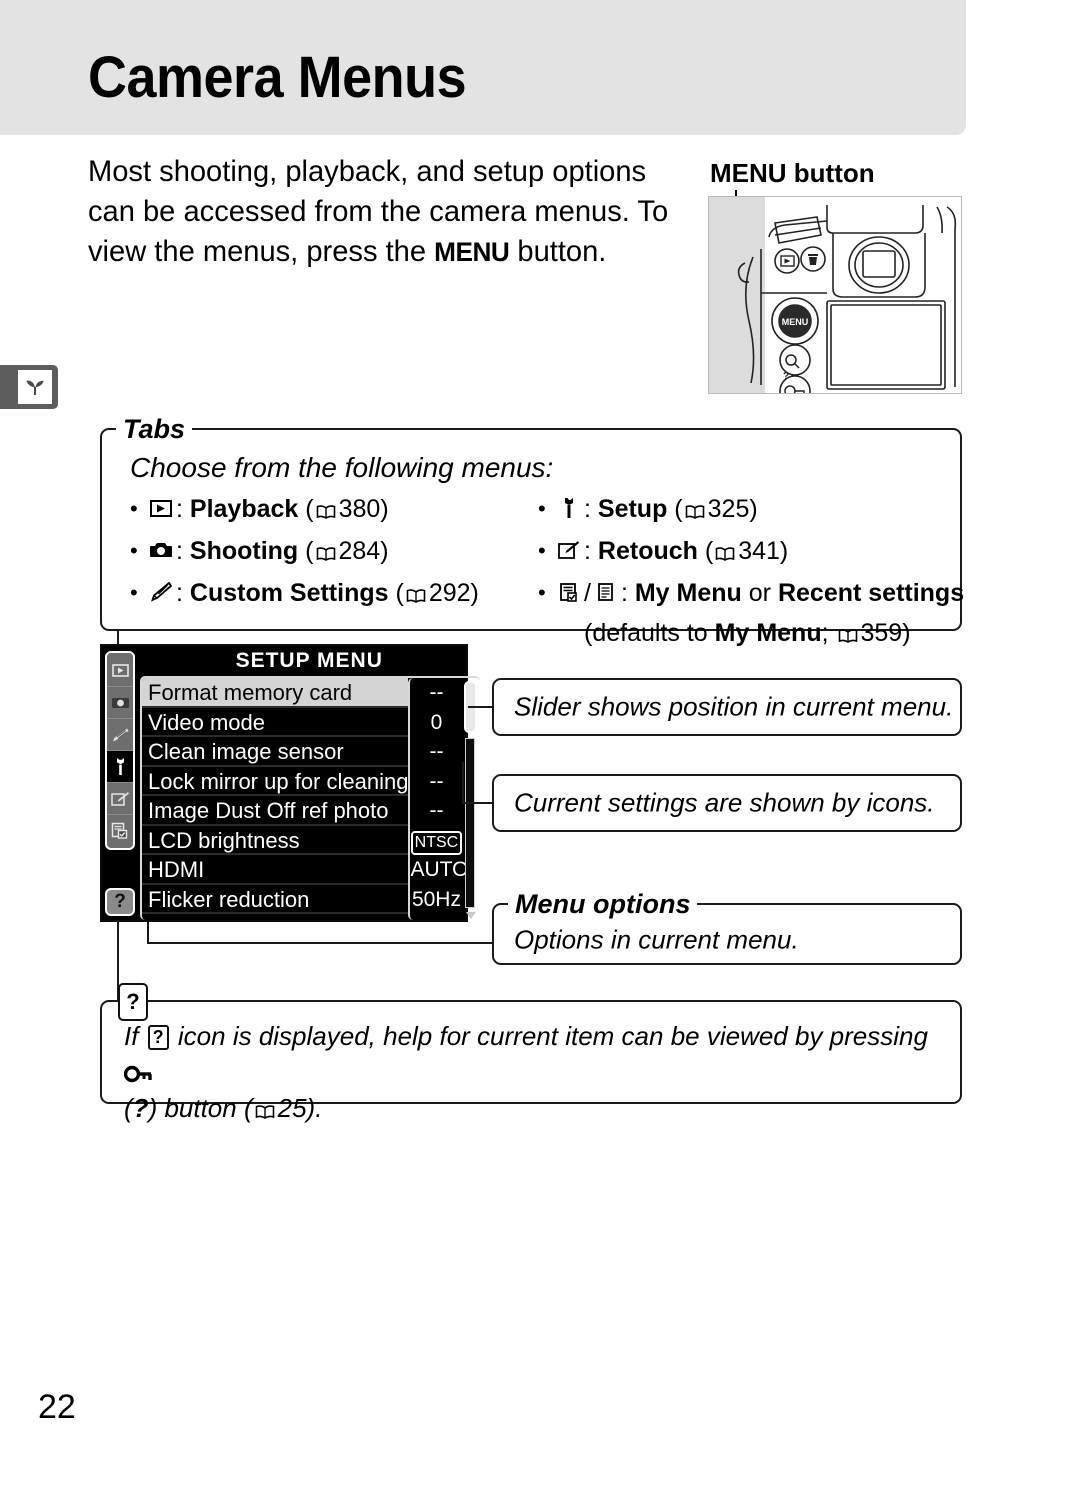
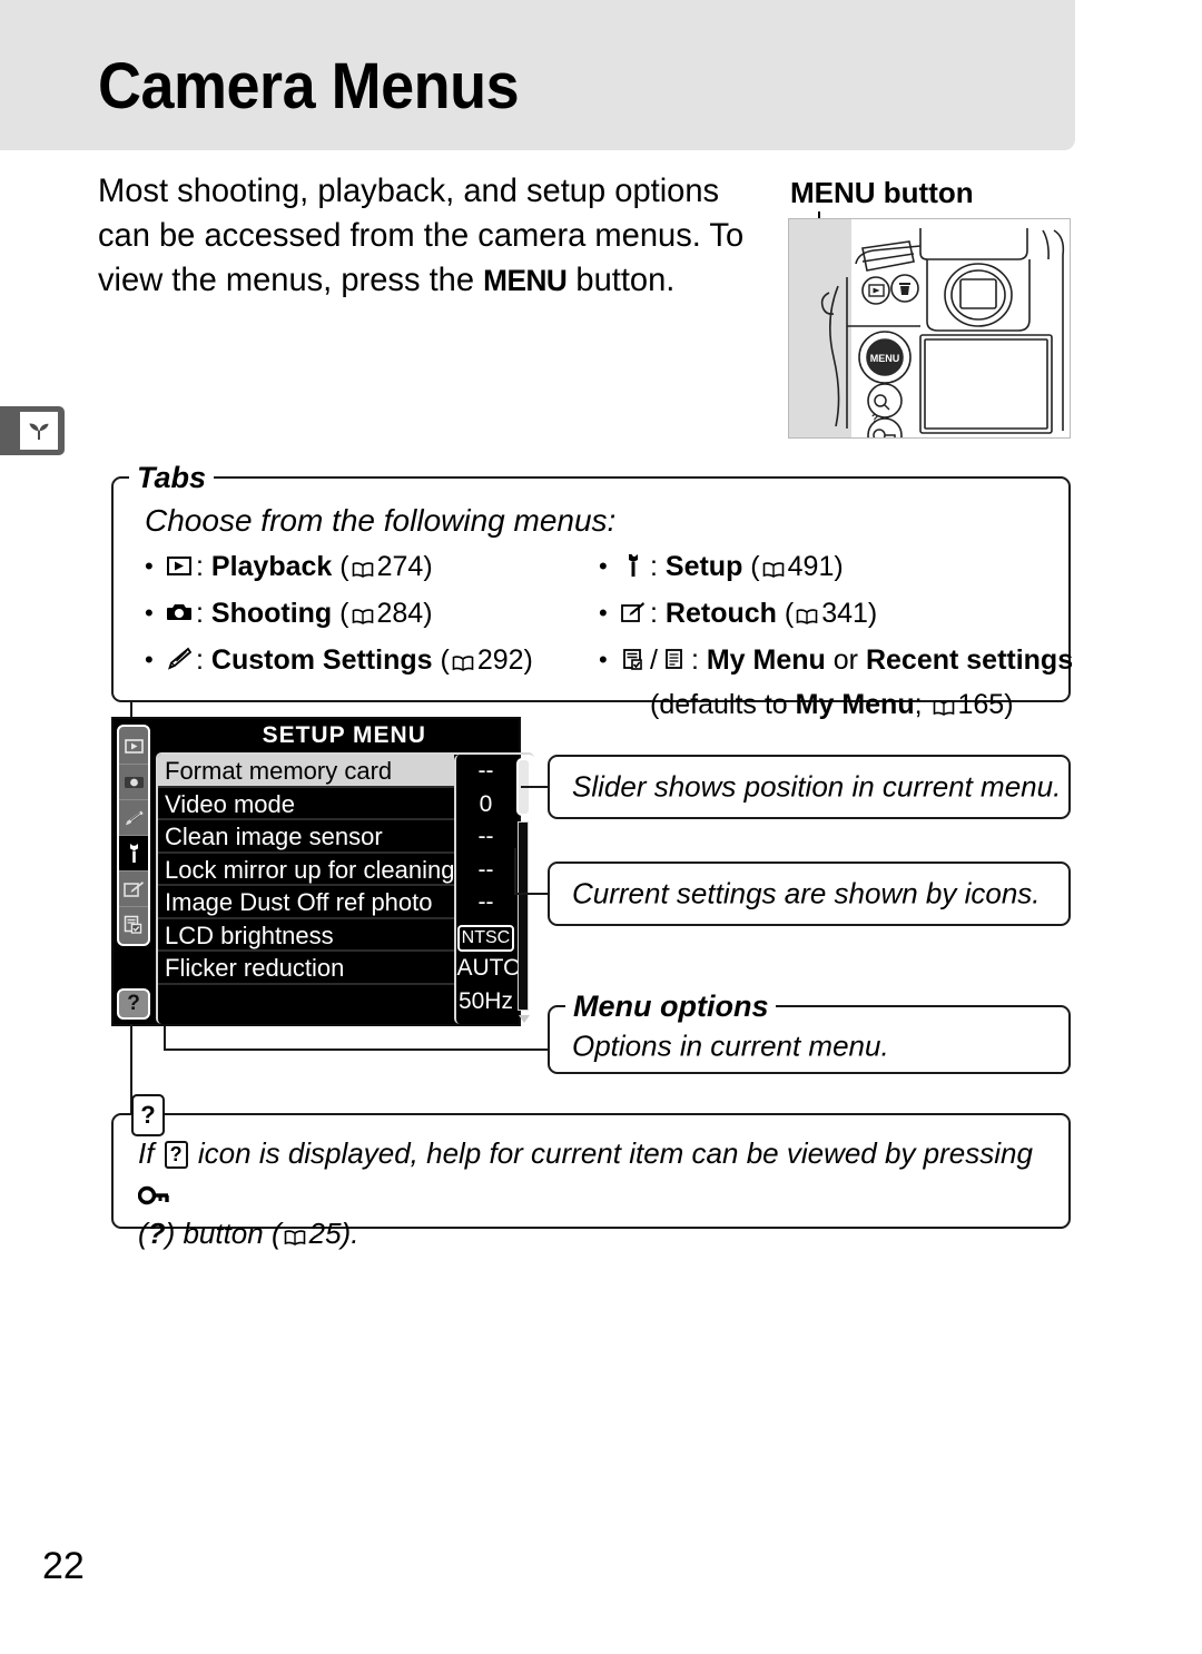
  Camera Menus
  Most shooting, playback, and setup options
  can be accessed from the camera menus. To
  view the menus, press the MENU button.
  MENU button
  MENU
  ?
  Tabs
  Choose from the following menus:
  •
- : Playback ( 380)
+ : Playback ( 274)
  •
  : Shooting ( 284)
  •
  : Custom Settings ( 292)
  •
- : Setup ( 325)
+ : Setup ( 491)
  •
  : Retouch ( 341)
  •
  /
  : My Menu or Recent settings
- (defaults to My Menu; 359)
+ (defaults to My Menu; 165)
  ?
  SETUP MENU
  Format memory card
  Video mode
  Clean image sensor
  Lock mirror up for cleaning
  Image Dust Off ref photo
  LCD brightness
- HDMI
  Flicker reduction
  --
  0
  --
  --
  --
  NTSC
  AUTO
  50Hz
  Slider shows position in current menu.
  Current settings are shown by icons.
  Menu options
  Options in current menu.
  ?
  If ? icon is displayed, help for current item can be viewed by pressing
  (?) button ( 25).
  22
